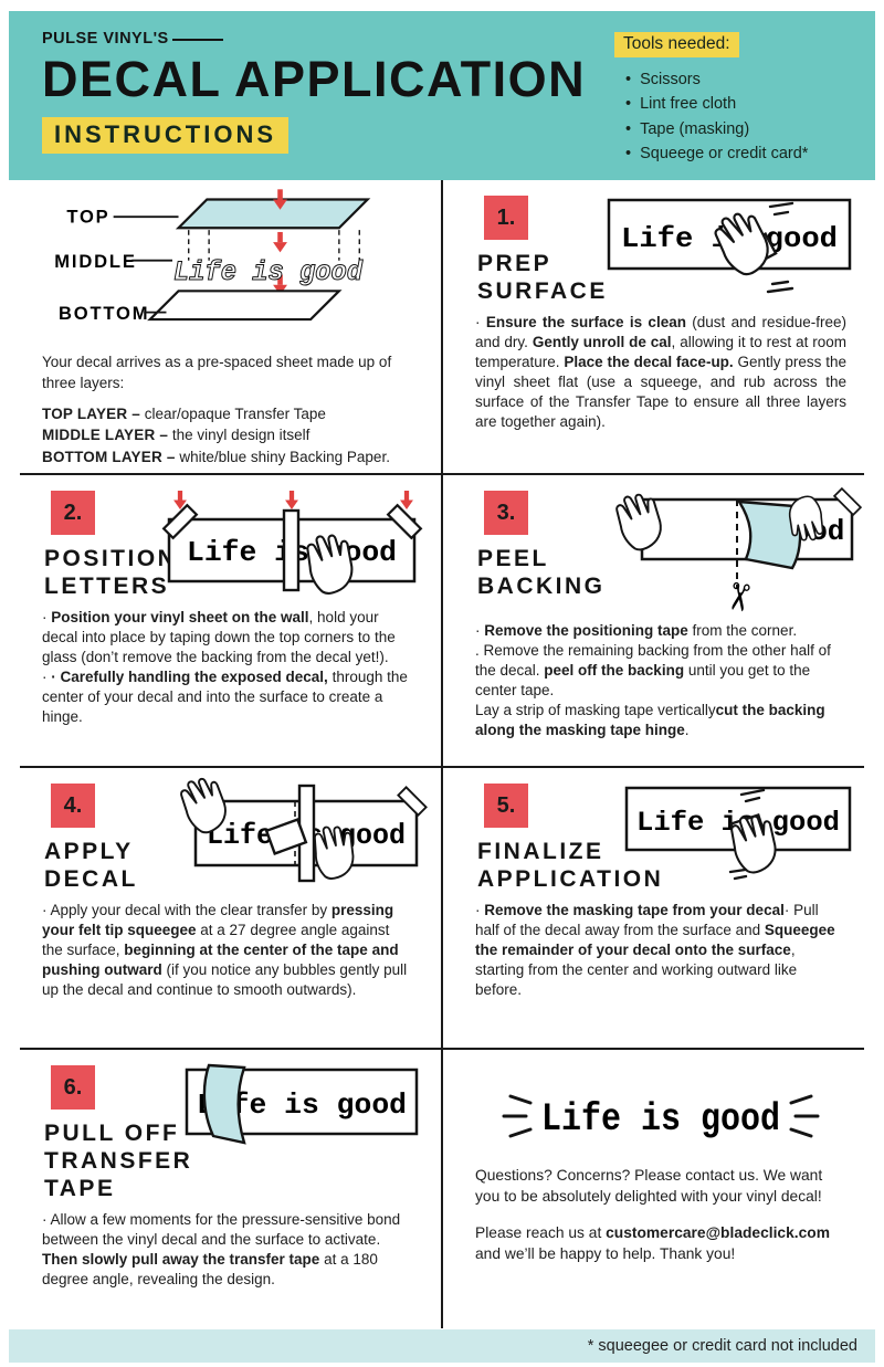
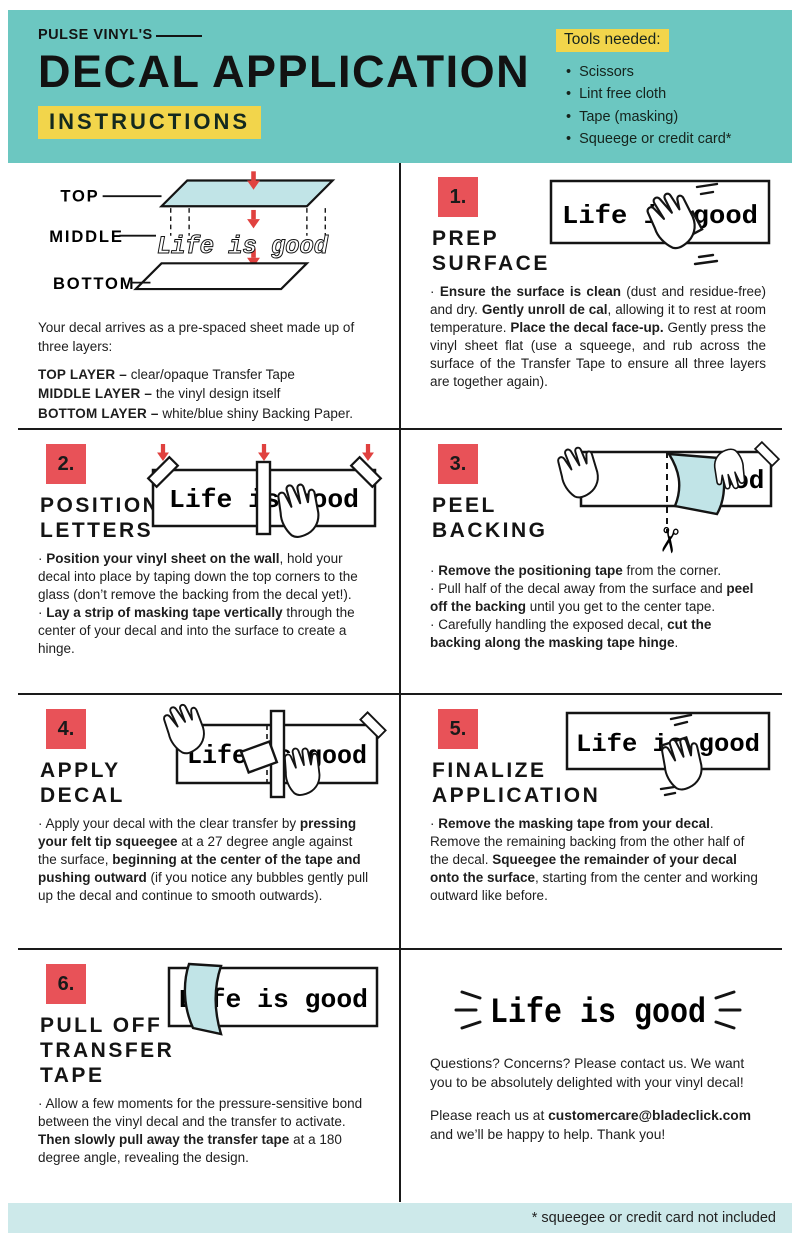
  PULSE VINYL'S
  DECAL APPLICATION
  INSTRUCTIONS
  Tools needed:
  Scissors
  Lint free cloth
  Tape (masking)
  Squeege or credit card*
  TOP
  MIDDLE
  Life is good
  BOTTOM
  Your decal arrives as a pre-spaced sheet made up of three layers:
  TOP LAYER – clear/opaque Transfer Tape
  MIDDLE LAYER – the vinyl design itself
  BOTTOM LAYER – white/blue shiny Backing Paper.
  Life good
  1.
  PREP
  SURFACE
  · Ensure the surface is clean (dust and residue-free) and dry. Gently unroll de cal, allowing it to rest at room temperature. Place the decal face-up. Gently press the vinyl sheet flat (use a squeege, and rub across the surface of the Transfer Tape to ensure all three layers are together again).
  Lifesood
  2.
  POSITION
  LETTERS
  · Position your vinyl sheet on the wall, hold your decal into place by taping down the top corners to the glass (don’t remove the backing from the decal yet!).
- · · Carefully handling the exposed decal, through the center of your decal and into the surface to create a hinge.
+ · Lay a strip of masking tape vertically through the center of your decal and into the surface to create a hinge.
  3.
  PEEL
  BACKING
  · Remove the positioning tape from the corner.
- . Remove the remaining backing from the other half of the decal. peel off the backing until you get to the center tape.
+ · Pull half of the decal away from the surface and peel off the backing until you get to the center tape.
- Lay a strip of masking tape verticallycut the backing along the masking tape hinge.
+ · Carefully handling the exposed decal, cut the backing along the masking tape hinge.
  Lifeood
  4.
  APPLY
  DECAL
  · Apply your decal with the clear transfer by pressing your felt tip squeegee at a 27 degree angle against the surface, beginning at the center of the tape and pushing outward (if you notice any bubbles gently pull up the decal and continue to smooth outwards).
  Life i good
  5.
  FINALIZE
  APPLICATION
- · Remove the masking tape from your decal· Pull half of the decal away from the surface and Squeegee the remainder of your decal onto the surface, starting from the center and working outward like before.
+ · Remove the masking tape from your decal. Remove the remaining backing from the other half of the decal. Squeegee the remainder of your decal onto the surface, starting from the center and working outward like before.
  fe is good
  6.
  PULL OFF
  TRANSFER
  TAPE
- · Allow a few moments for the pressure-sensitive bond between the vinyl decal and the surface to activate. Then slowly pull away the transfer tape at a 180 degree angle, revealing the design.
+ · Allow a few moments for the pressure-sensitive bond between the vinyl decal and the transfer to activate. Then slowly pull away the transfer tape at a 180 degree angle, revealing the design.
  Life is good
  Questions? Concerns? Please contact us. We want you to be absolutely delighted with your vinyl decal!
  Please reach us at customercare@bladeclick.com and we’ll be happy to help. Thank you!
  * squeegee or credit card not included
